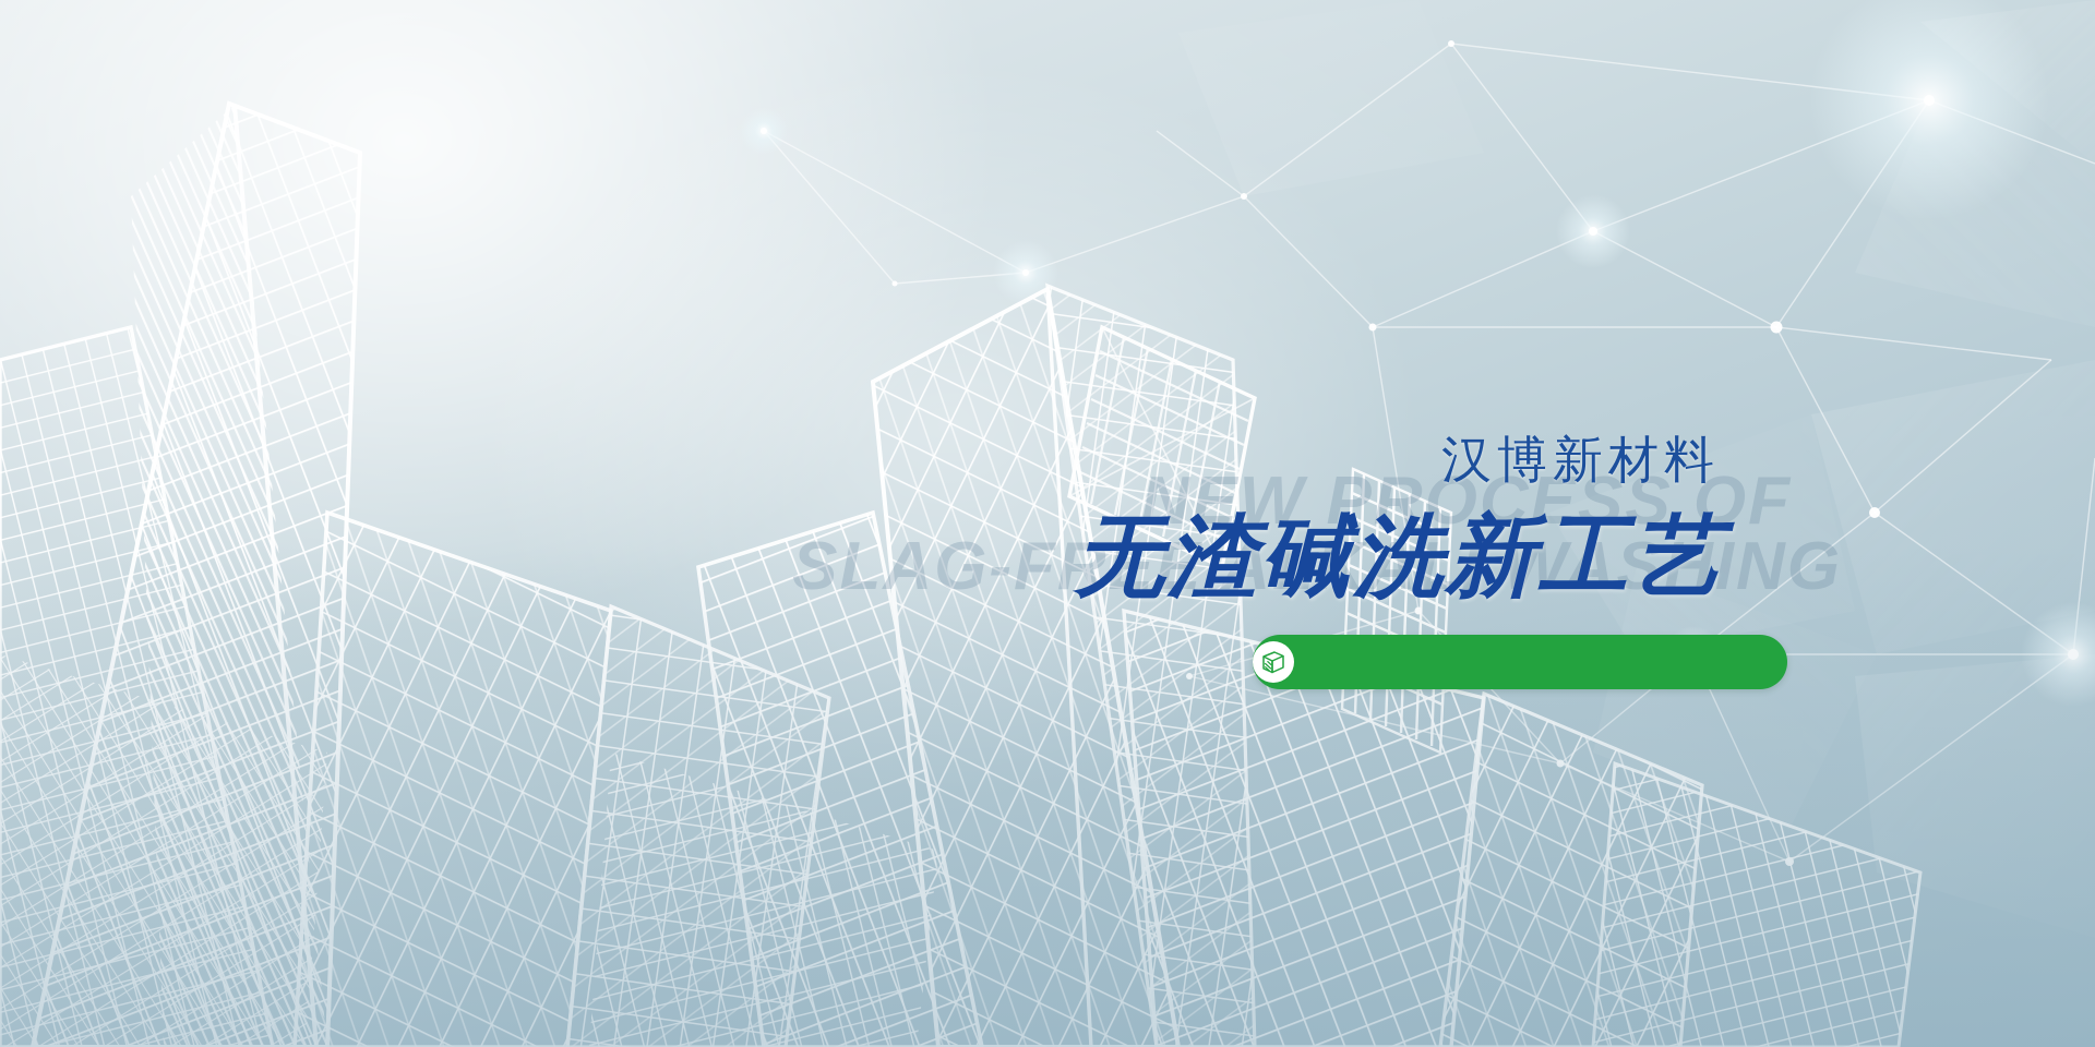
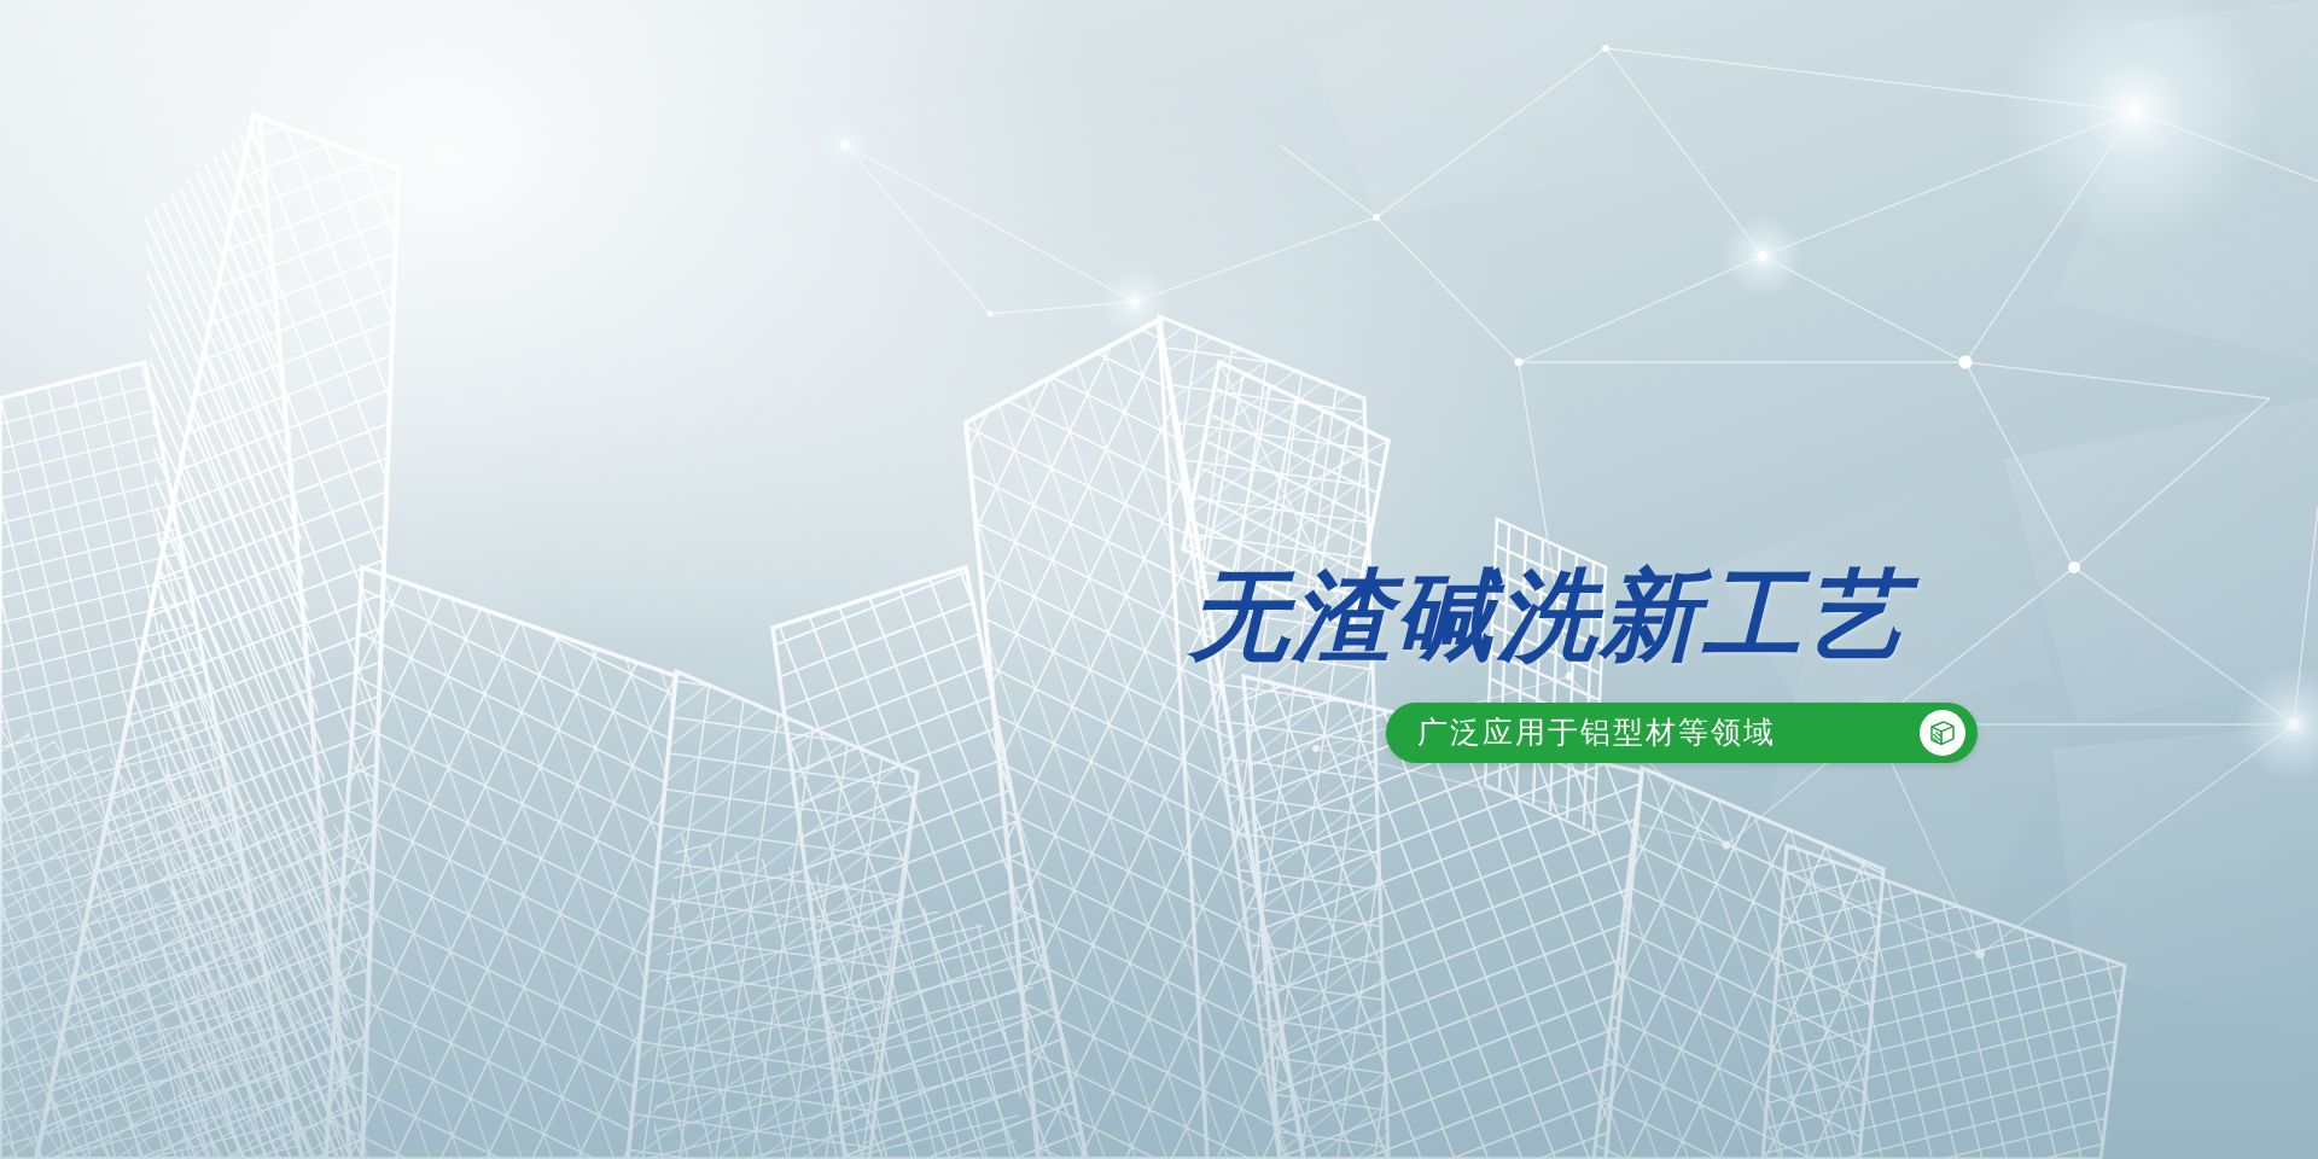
- NEW PROCESS OF
- SLAG-FREE ALKALI WASHING
- 汉博新材料
  无渣碱洗新工艺
+ 广泛应用于铝型材等领域
